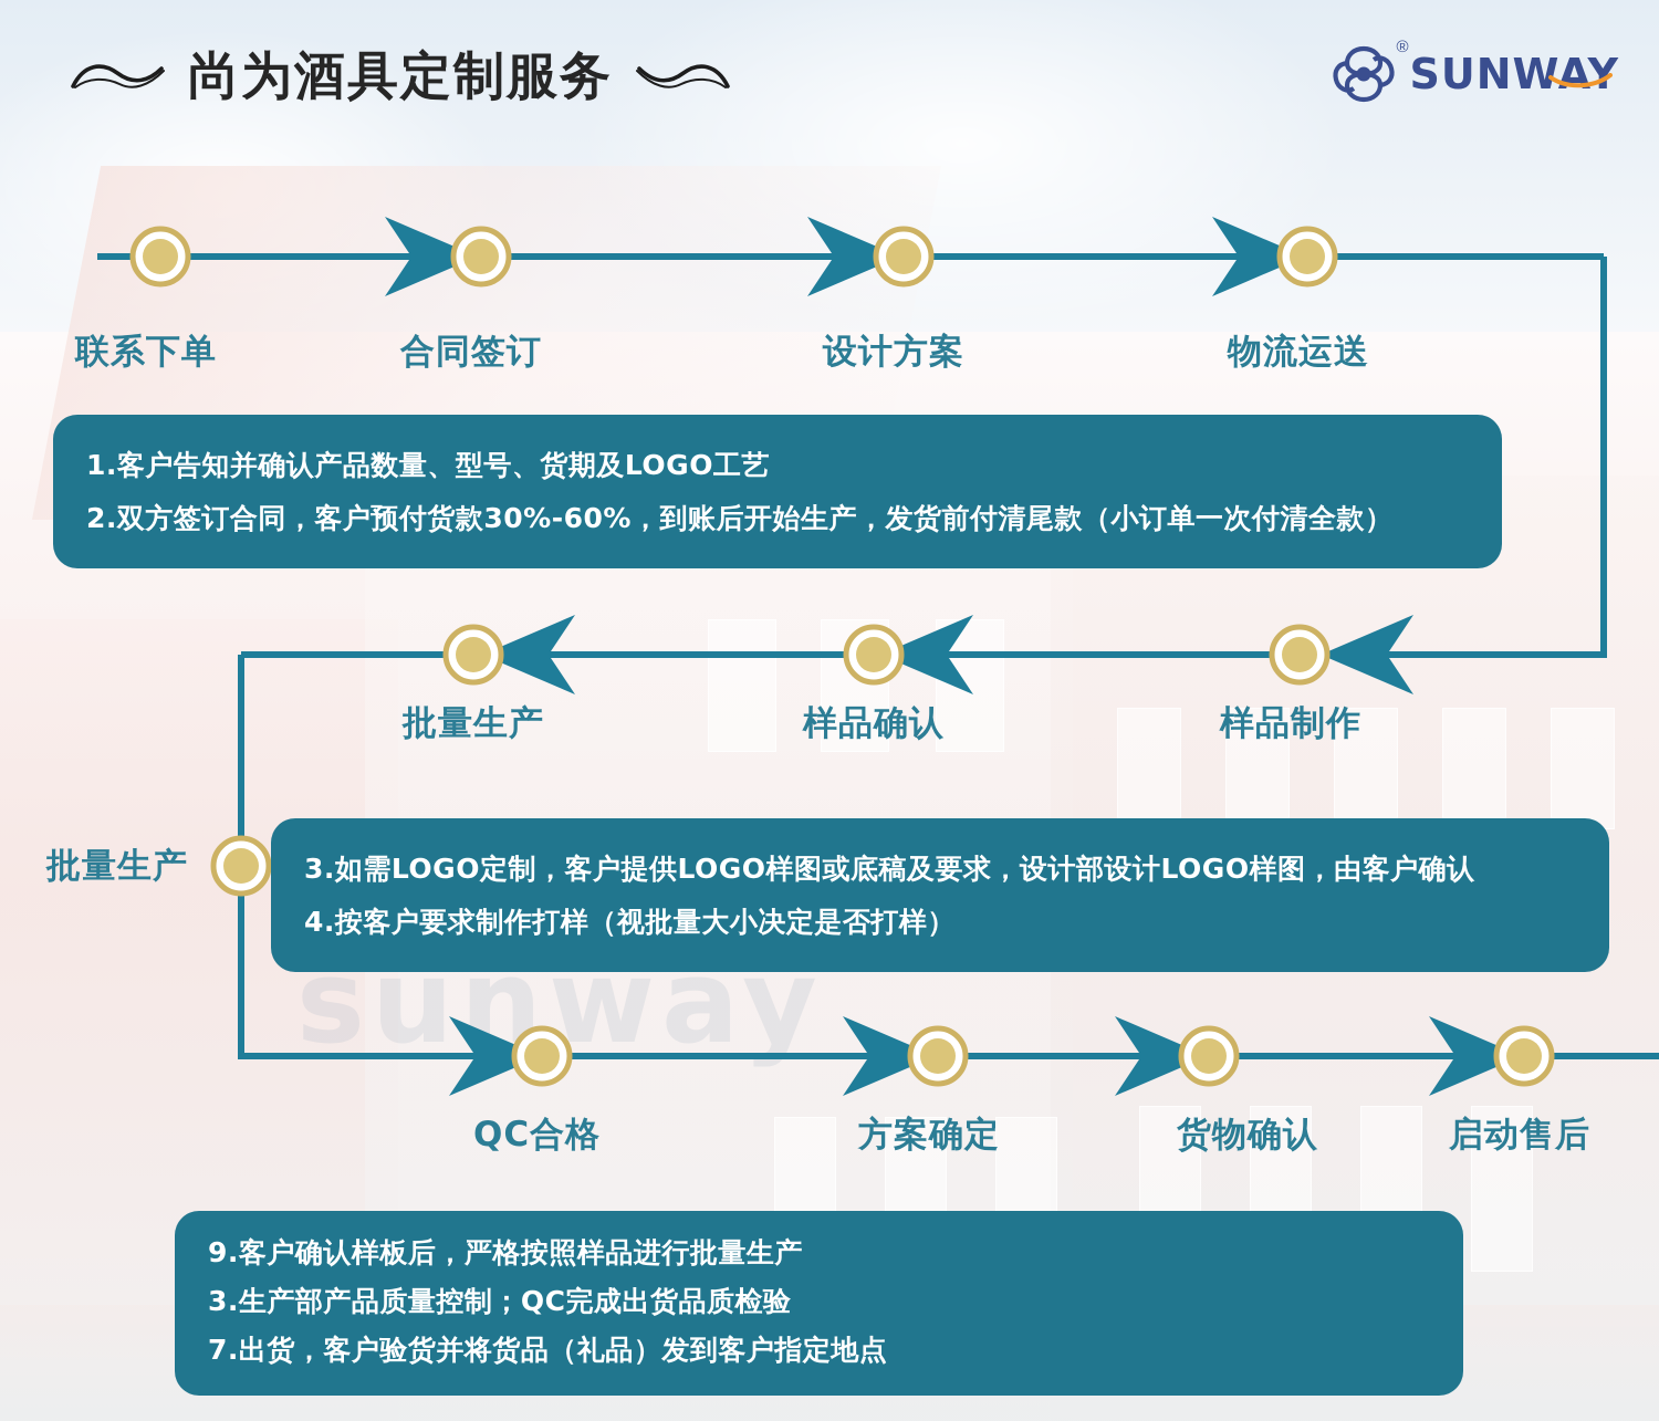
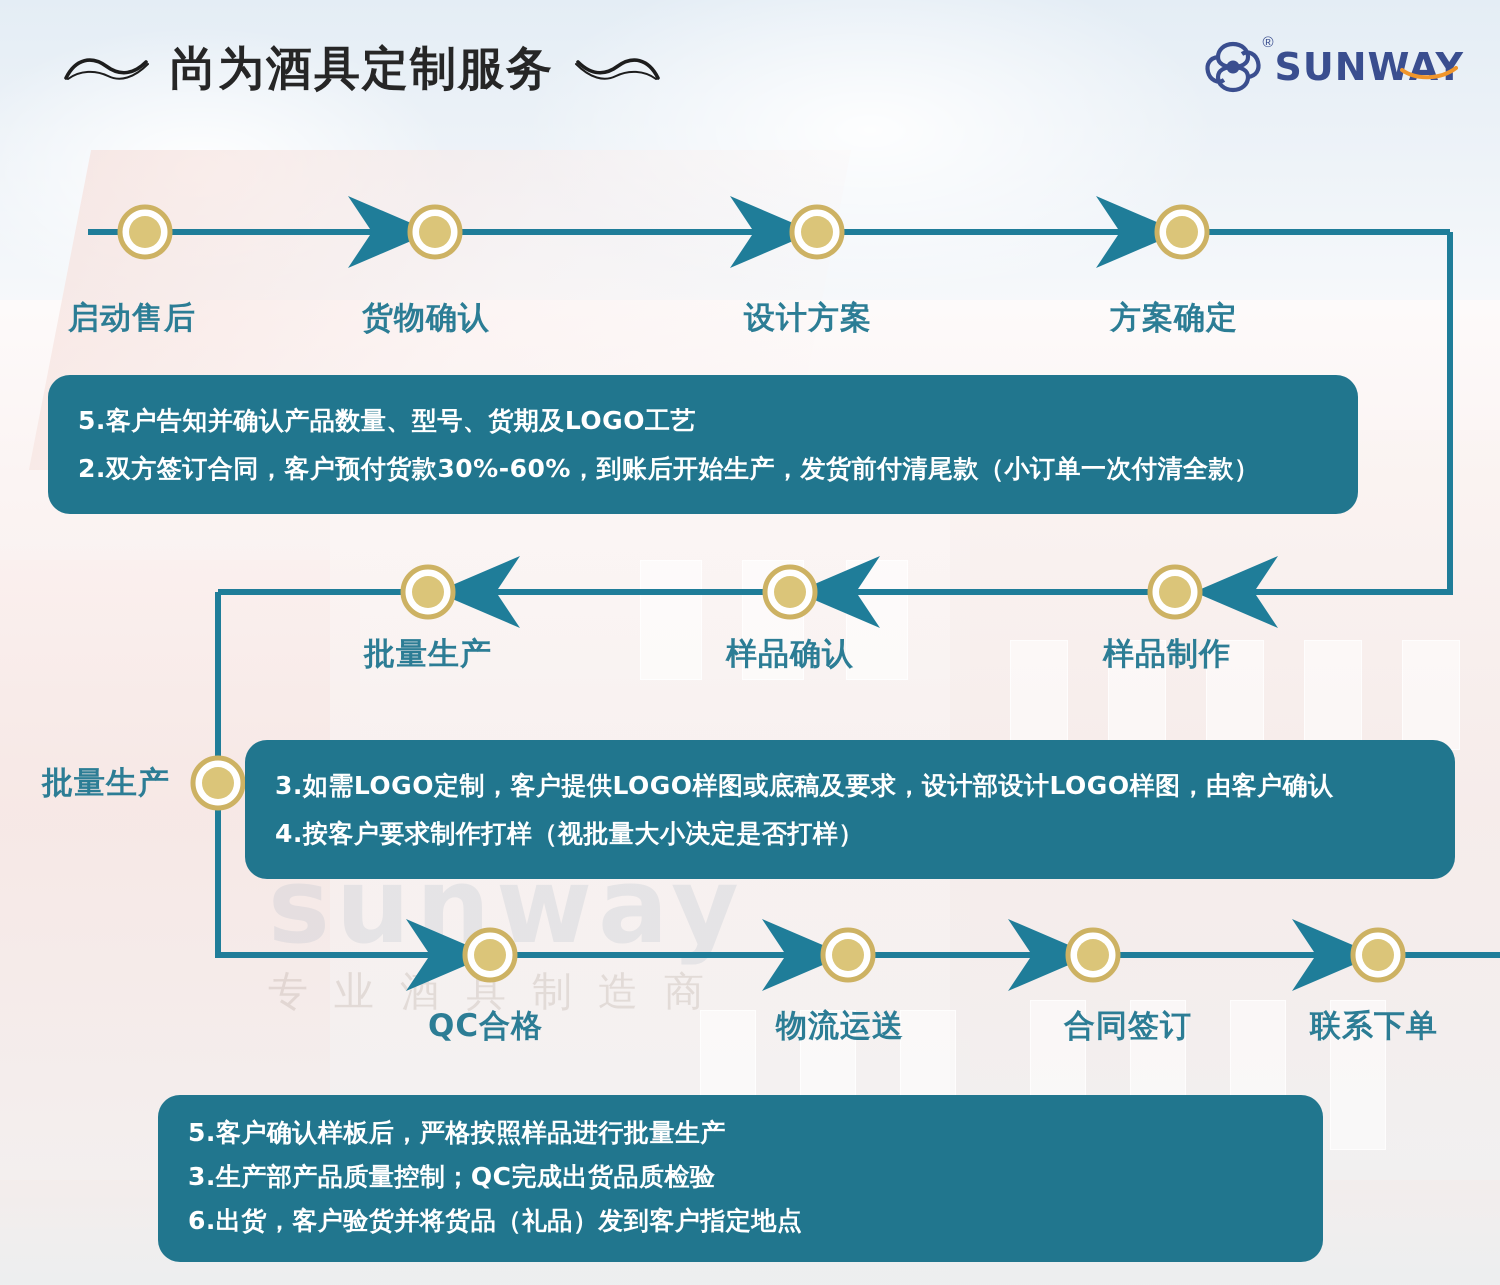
  sunway
+ 专业酒具制造商
  尚为酒具定制服务
  ®
  SUNWAY
- 联系下单
+ 启动售后
- 合同签订
+ 货物确认
  设计方案
- 物流运送
+ 方案确定
  批量生产
  样品确认
  样品制作
  批量生产
  QC合格
- 方案确定
+ 物流运送
- 货物确认
+ 合同签订
- 启动售后
+ 联系下单
- 1.客户告知并确认产品数量、型号、货期及LOGO工艺
+ 5.客户告知并确认产品数量、型号、货期及LOGO工艺
  2.双方签订合同，客户预付货款30%-60%，到账后开始生产，发货前付清尾款（小订单一次付清全款）
  3.如需LOGO定制，客户提供LOGO样图或底稿及要求，设计部设计LOGO样图，由客户确认
  4.按客户要求制作打样（视批量大小决定是否打样）
- 9.客户确认样板后，严格按照样品进行批量生产
+ 5.客户确认样板后，严格按照样品进行批量生产
  3.生产部产品质量控制；QC完成出货品质检验
- 7.出货，客户验货并将货品（礼品）发到客户指定地点
+ 6.出货，客户验货并将货品（礼品）发到客户指定地点
